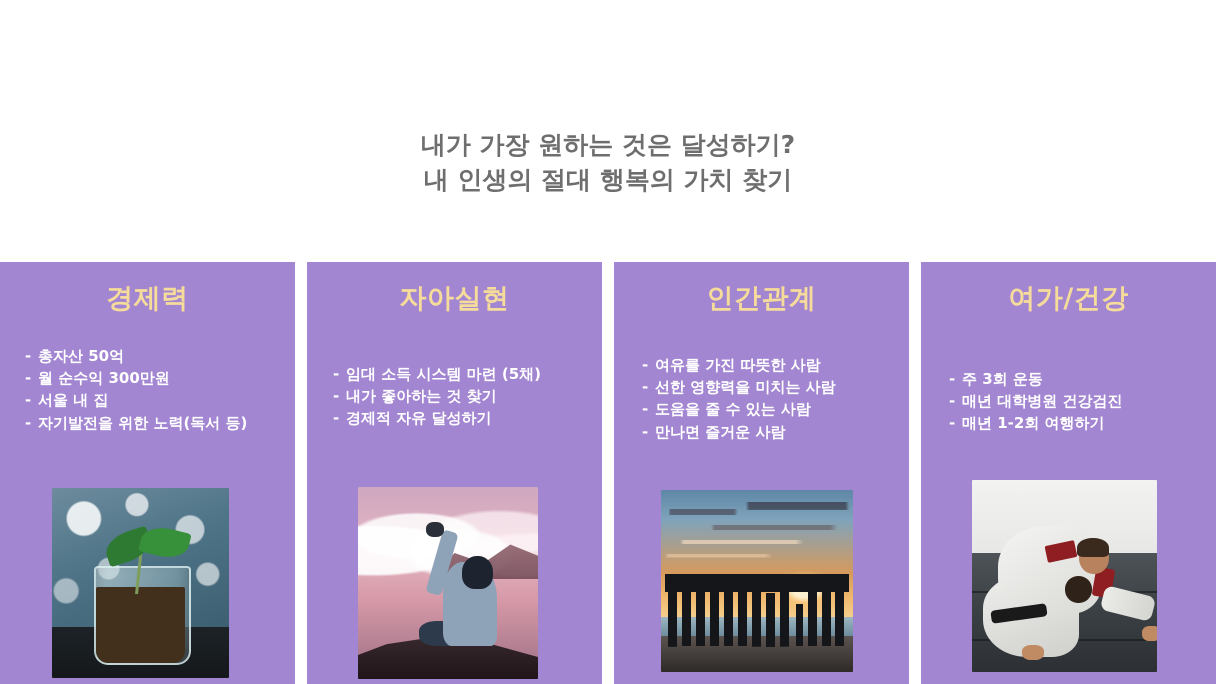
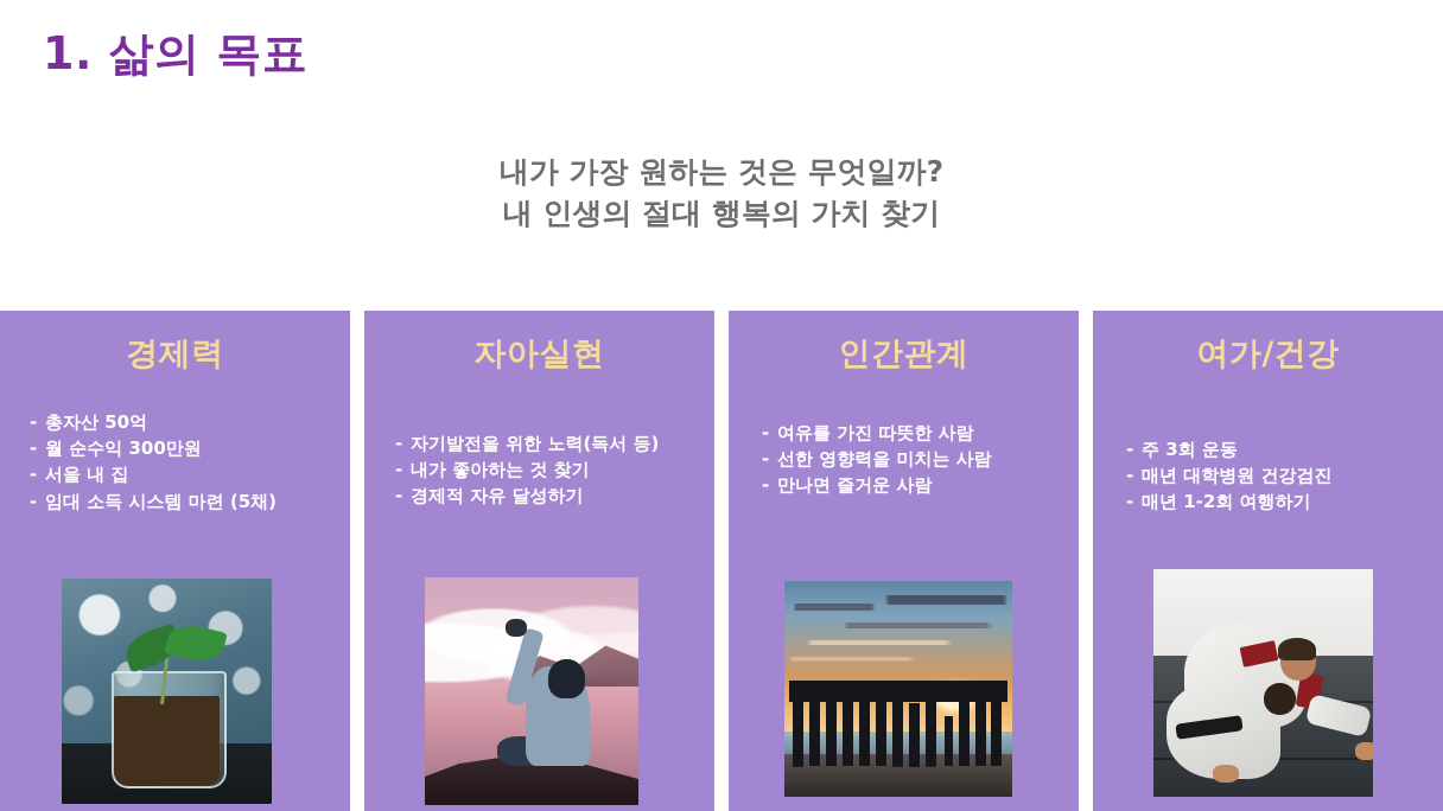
+ 1. 삶의 목표
- 내가 가장 원하는 것은 달성하기?
+ 내가 가장 원하는 것은 무엇일까?
  내 인생의 절대 행복의 가치 찾기
  경제력
  - 총자산 50억
  - 월 순수익 300만원
  - 서울 내 집
- - 자기발전을 위한 노력(독서 등)
+ - 임대 소득 시스템 마련 (5채)
  자아실현
- - 임대 소득 시스템 마련 (5채)
+ - 자기발전을 위한 노력(독서 등)
  - 내가 좋아하는 것 찾기
  - 경제적 자유 달성하기
  인간관계
  - 여유를 가진 따뜻한 사람
  - 선한 영향력을 미치는 사람
- - 도움을 줄 수 있는 사람
  - 만나면 즐거운 사람
  여가/건강
  - 주 3회 운동
  - 매년 대학병원 건강검진
  - 매년 1-2회 여행하기
